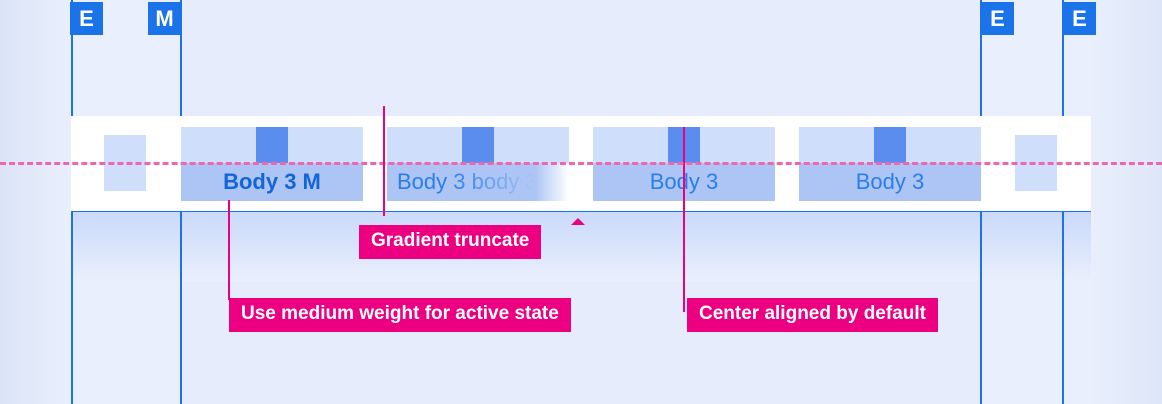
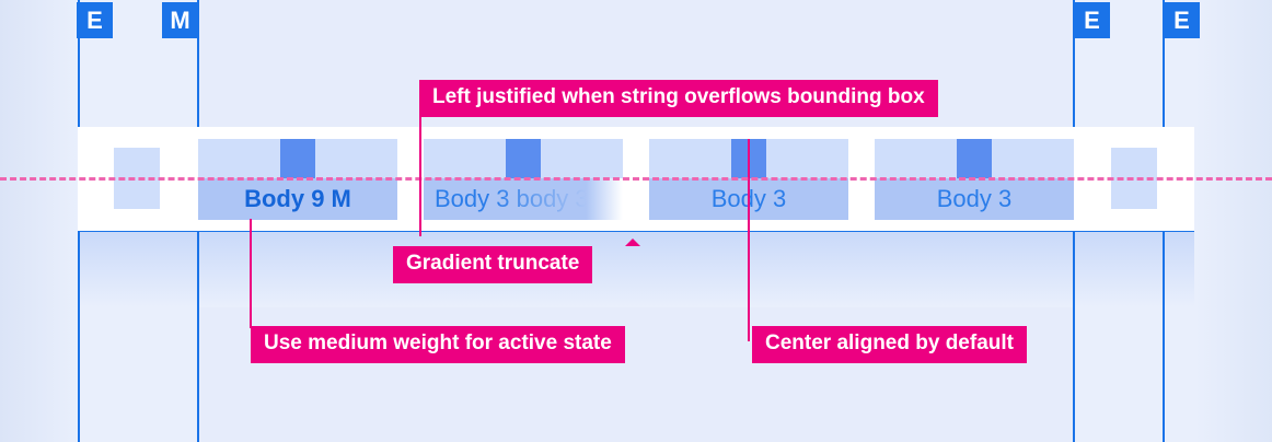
- Body 3 M
+ Body 9 M
  Boy 3
  Body 3
  E
  M
  E
  E
+ Left justified when string overflows bounding box
  Gradient truncate
  Use medium weight for active state
  Center aligned by default
